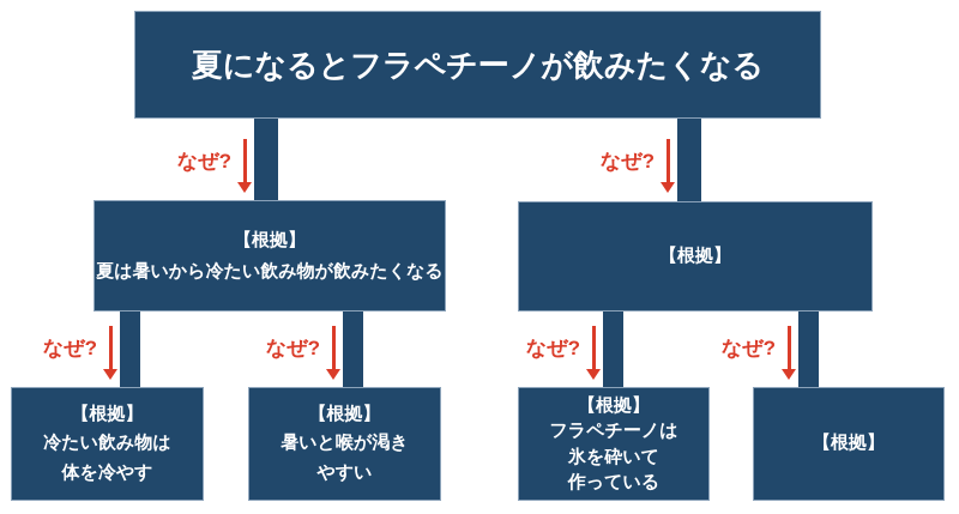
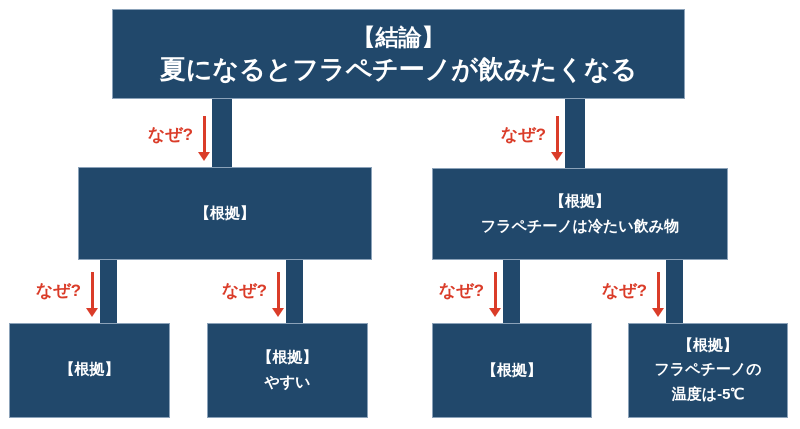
  なぜ?
  なぜ?
  なぜ?
  なぜ?
  なぜ?
  なぜ?
+ 【結論】
  夏になるとフラペチーノが飲みたくなる
  【根拠】
- 夏は暑いから冷たい飲み物が飲みたくなる
  【根拠】
+ フラペチーノは冷たい飲み物
  【根拠】
- 冷たい飲み物は
- 体を冷やす
  【根拠】
- 暑いと喉が渇き
  やすい
  【根拠】
- フラペチーノは
- 氷を砕いて
- 作っている
  【根拠】
+ フラペチーノの
+ 温度は-5℃
